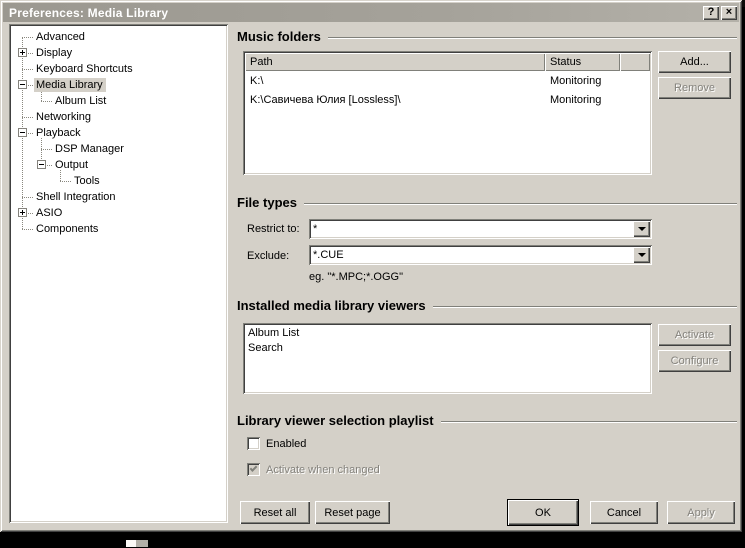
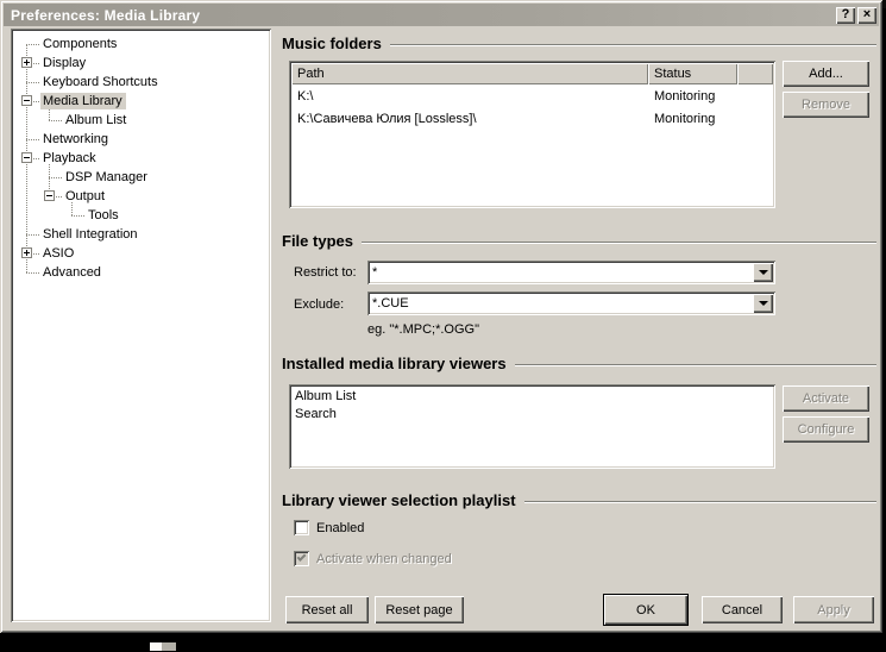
  Preferences: Media Library
  ?
  ×
- Advanced
+ Components
  Display
  Keyboard Shortcuts
  Media Library
  Album List
  Networking
  Playback
  DSP Manager
  Output
  Tools
  Shell Integration
  ASIO
- Components
+ Advanced
  Music folders
  Path
  Status
  K:\
  Monitoring
  K:\Савичева Юлия [Lossless]\
  Monitoring
  Add...
  Remove
  File types
  Restrict to:
  *
  Exclude:
  *.CUE
  eg. "*.MPC;*.OGG"
  Installed media library viewers
  Album List
  Search
  Activate
  Configure
  Library viewer selection playlist
  Enabled
  Activate when changed
  Reset all
  Reset page
  OK
  Cancel
  Apply
